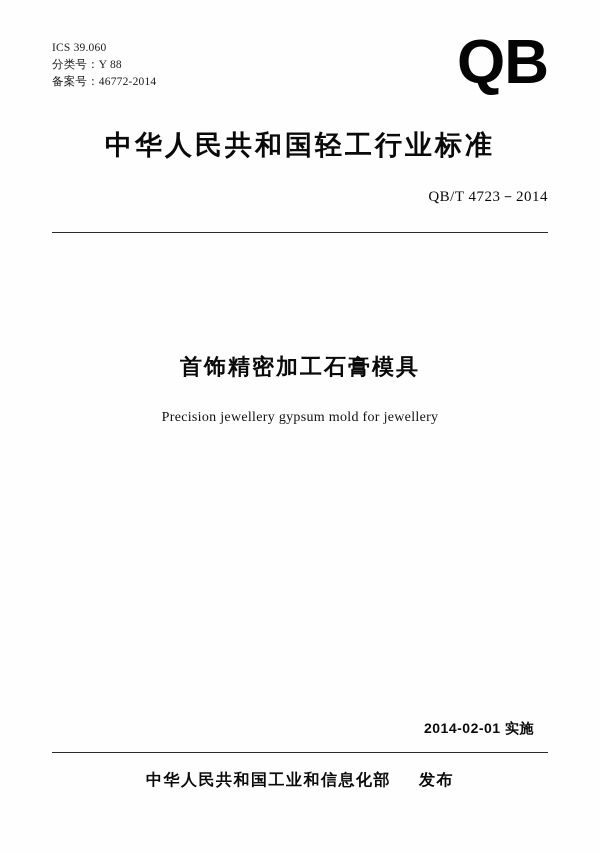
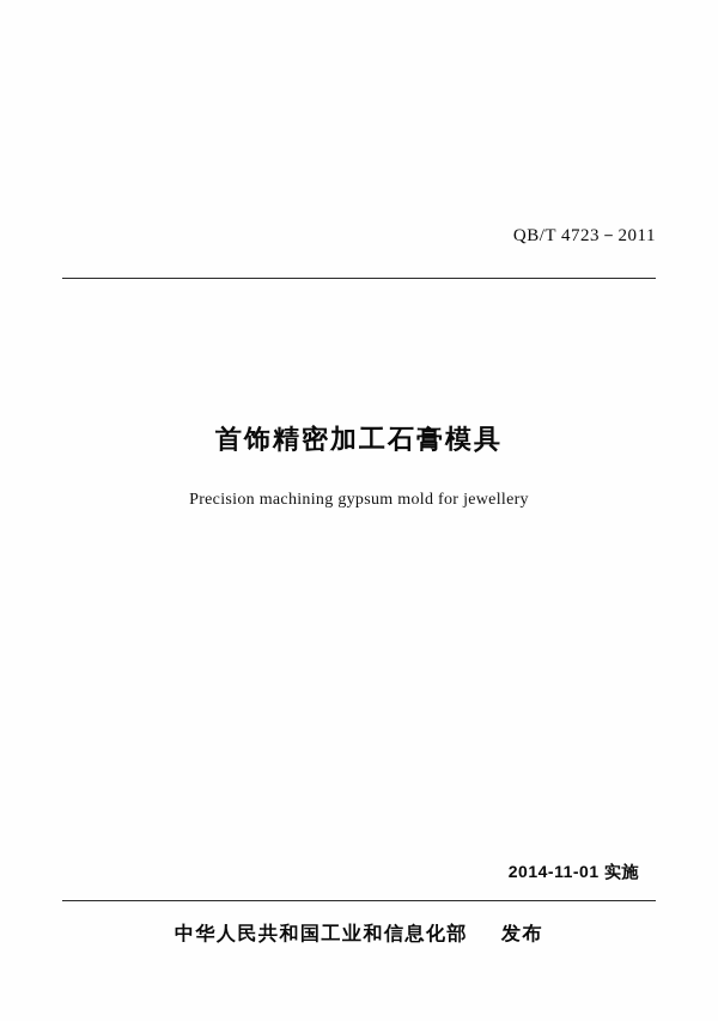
- ICS 39.060
- 分类号：Y 88
- 备案号：46772-2014
- QB
- 中华人民共和国轻工行业标准
- QB/T 4723－2014
+ QB/T 4723－2011
  首饰精密加工石膏模具
- Precision jewellery gypsum mold for jewellery
+ Precision machining gypsum mold for jewellery
- 2014-02-01 实施
+ 2014-11-01 实施
  中华人民共和国工业和信息化部 发布
